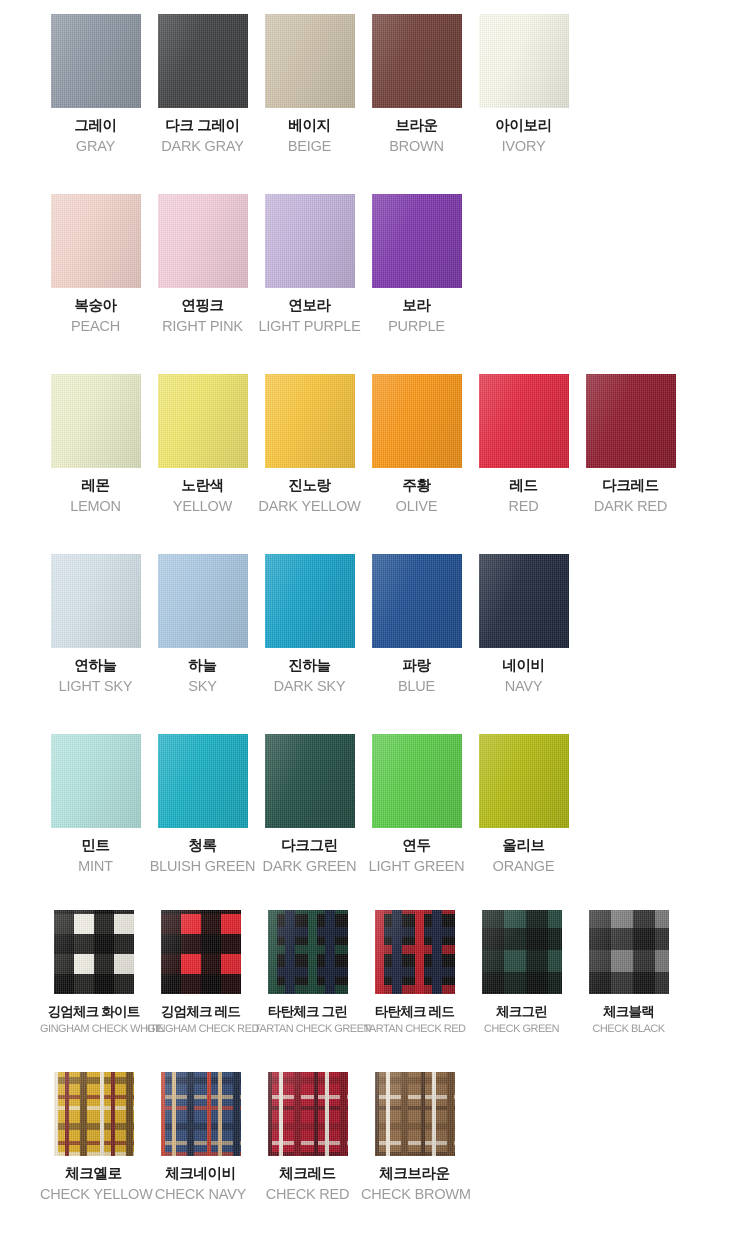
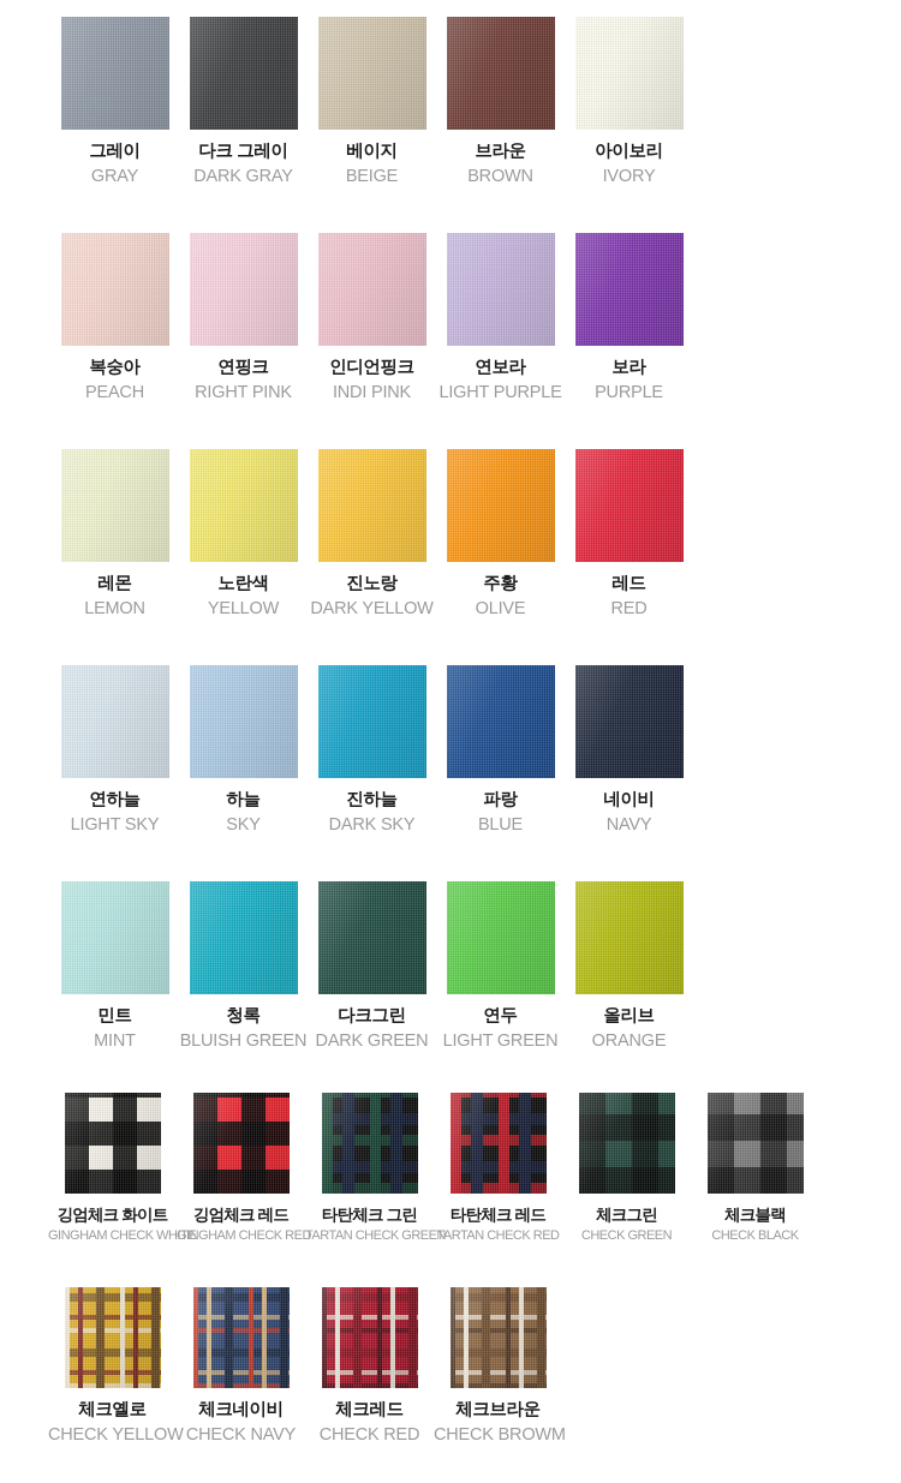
  그레이
  GRAY
  다크 그레이
  DARK GRAY
  베이지
  BEIGE
  브라운
  BROWN
  아이보리
  IVORY
  복숭아
  PEACH
  연핑크
  RIGHT PINK
+ 인디언핑크
+ INDI PINK
  연보라
  LIGHT PURPLE
  보라
  PURPLE
  레몬
  LEMON
  노란색
  YELLOW
  진노랑
  DARK YELLOW
  주황
  OLIVE
  레드
  RED
- 다크레드
- DARK RED
  연하늘
  LIGHT SKY
  하늘
  SKY
  진하늘
  DARK SKY
  파랑
  BLUE
  네이비
  NAVY
  민트
  MINT
  청록
  BLUISH GREEN
  다크그린
  DARK GREEN
  연두
  LIGHT GREEN
  올리브
  ORANGE
  깅엄체크 화이트
  GINGHAM CHECK WH
  깅엄체크 레드
  GINGHAM CHECK RE
  타탄체크 그린
  TARTAN CHECK GREE
  타탄체크 레드
  TARTAN CHECK RED
  체크그린
  CHECK GREEN
  체크블랙
  CHECK BLACK
  체크옐로
  CHECK YELLOW
  체크네이비
  CHECK NAVY
  체크레드
  CHECK RED
  체크브라운
  CHECK BROWM
